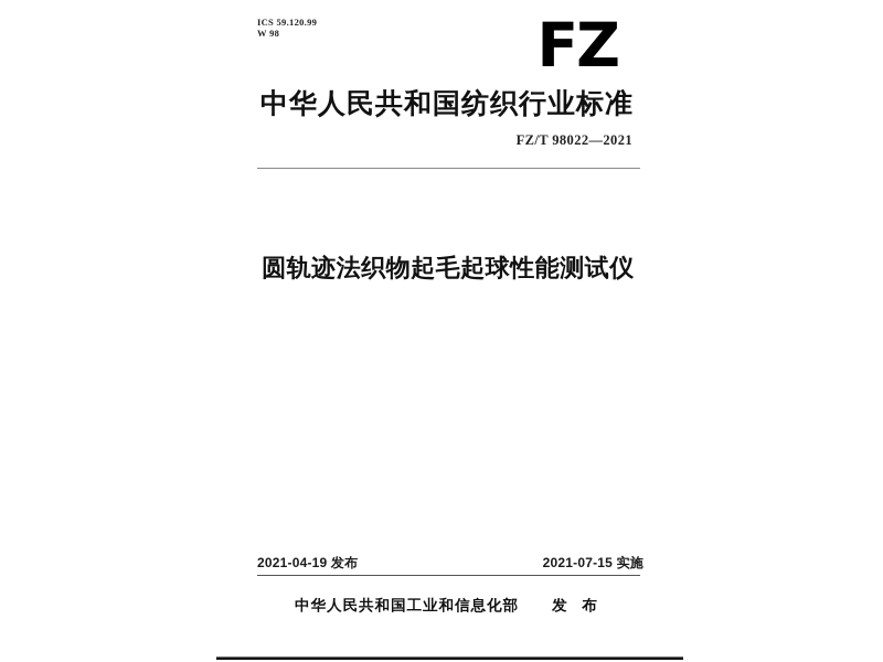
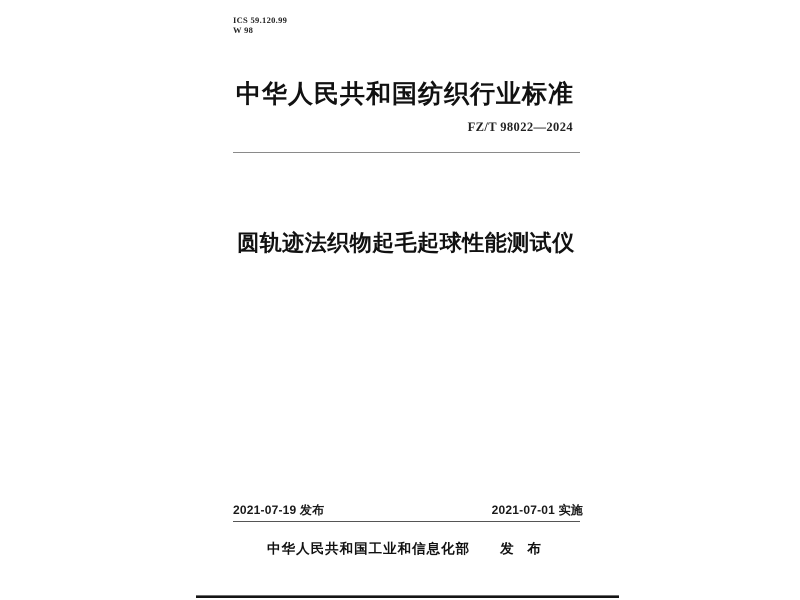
  ICS 59.120.99
  W 98
- FZ
  中华人民共和国纺织行业标准
- FZ/T 98022—2021
+ FZ/T 98022—2024
  圆轨迹法织物起毛起球性能测试仪
- 2021-04-19 发布
+ 2021-07-19 发布
- 2021-07-15 实施
+ 2021-07-01 实施
  中华人民共和国工业和信息化部
  发 布
